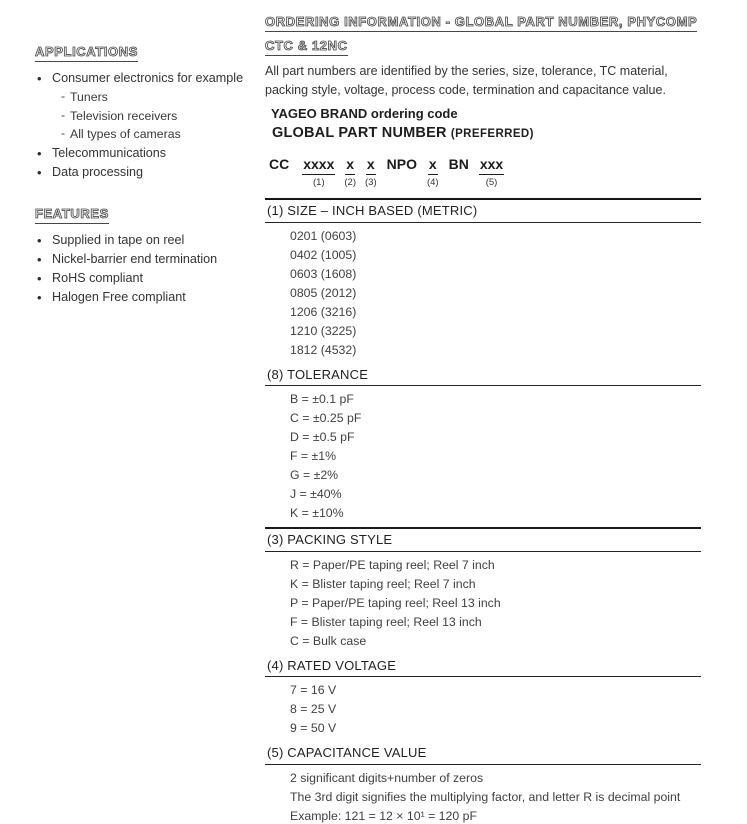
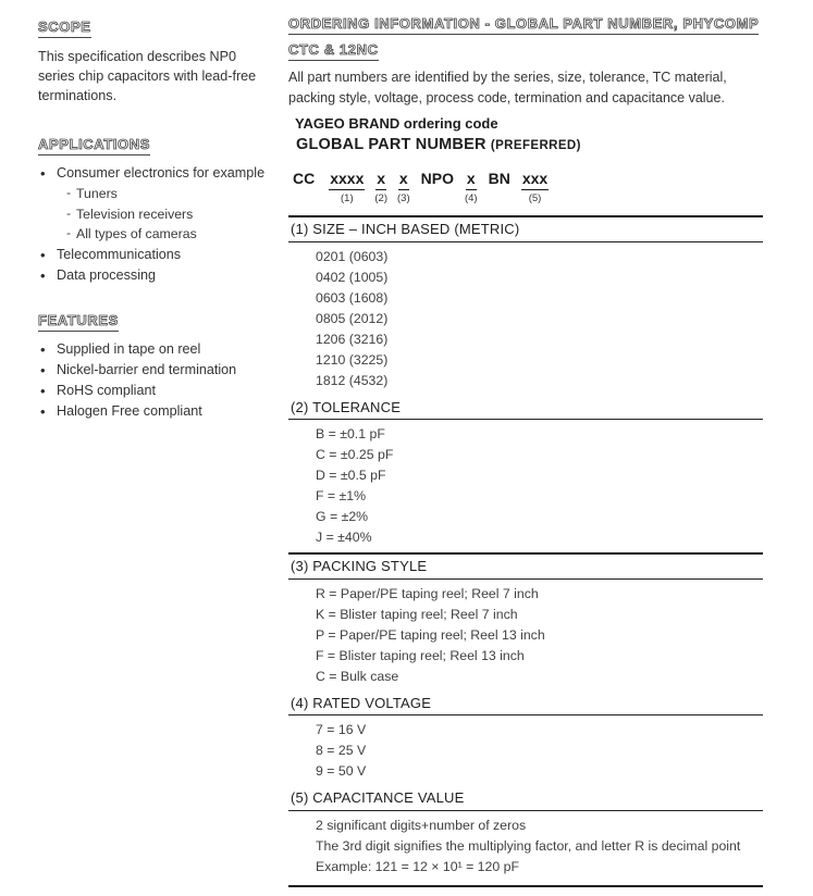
+ SCOPE
+ This specification describes NP0 series chip capacitors with lead-free terminations.
  APPLICATIONS
  Consumer electronics for example
  Tuners
  Television receivers
  All types of cameras
  Telecommunications
  Data processing
  FEATURES
  Supplied in tape on reel
  Nickel-barrier end termination
  RoHS compliant
  Halogen Free compliant
  ORDERING INFORMATION - GLOBAL PART NUMBER, PHYCOMP
  CTC & 12NC
  All part numbers are identified by the series, size, tolerance, TC material, packing style, voltage, process code, termination and capacitance value.
  YAGEO BRAND ordering code
  GLOBAL PART NUMBER (PREFERRED)
  CC
  xxxx
  (1)
  x
  (2)
  x
  (3)
  NPO
  x
  (4)
  BN
  xxx
  (5)
  (1) SIZE – INCH BASED (METRIC)
  0201 (0603)
  0402 (1005)
  0603 (1608)
  0805 (2012)
  1206 (3216)
  1210 (3225)
  1812 (4532)
- (8) TOLERANCE
+ (2) TOLERANCE
  B = ±0.1 pF
  C = ±0.25 pF
  D = ±0.5 pF
  F = ±1%
  G = ±2%
  J = ±40%
- K = ±10%
  (3) PACKING STYLE
  R = Paper/PE taping reel; Reel 7 inch
  K = Blister taping reel; Reel 7 inch
  P = Paper/PE taping reel; Reel 13 inch
  F = Blister taping reel; Reel 13 inch
  C = Bulk case
  (4) RATED VOLTAGE
  7 = 16 V
  8 = 25 V
  9 = 50 V
  (5) CAPACITANCE VALUE
  2 significant digits+number of zeros
  The 3rd digit signifies the multiplying factor, and letter R is decimal point
  Example: 121 = 12 × 10¹ = 120 pF
